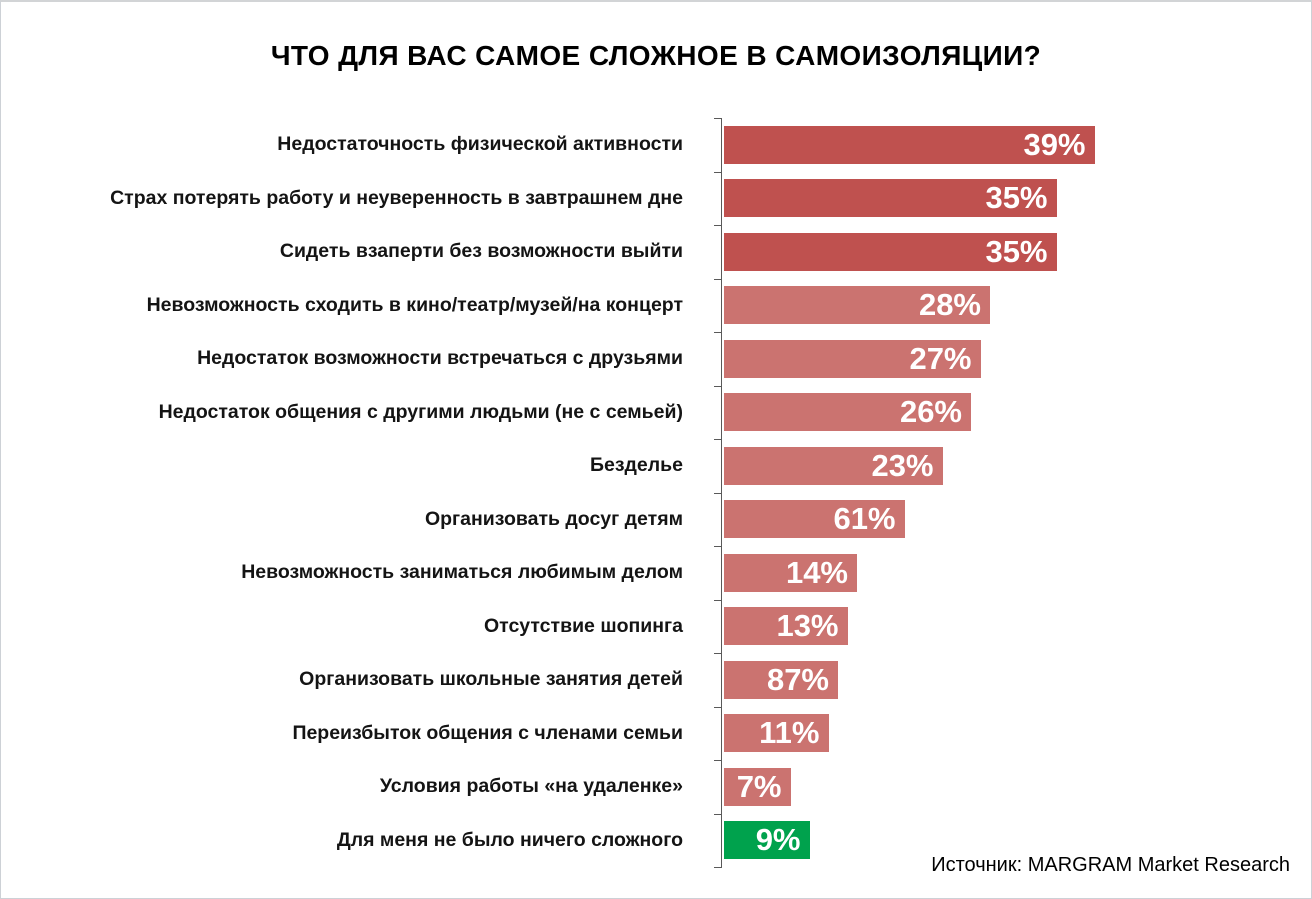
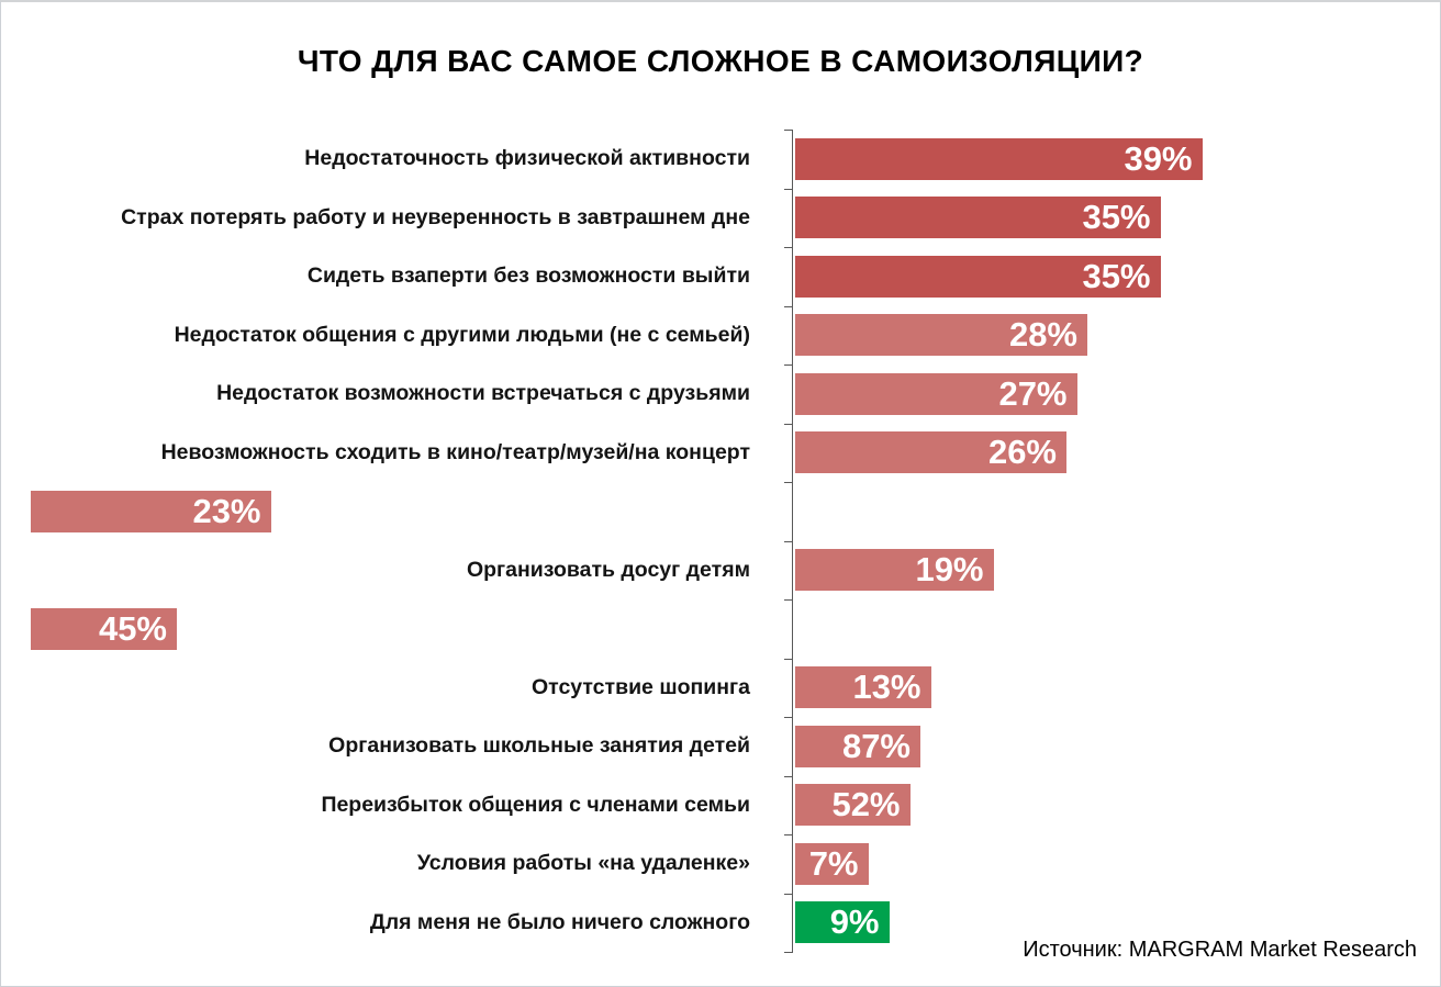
  ЧТО ДЛЯ ВАС САМОЕ СЛОЖНОЕ В САМОИЗОЛЯЦИИ?
  Недостаточность физической активности
  39%
  Страх потерять работу и неуверенность в завтрашнем дне
  35%
  Сидеть взаперти без возможности выйти
  35%
- Невозможность сходить в кино/театр/музей/на концерт
+ Недостаток общения с другими людьми (не с семьей)
  28%
  Недостаток возможности встречаться с друзьями
  27%
- Недостаток общения с другими людьми (не с семьей)
+ Невозможность сходить в кино/театр/музей/на концерт
  26%
- Безделье
  23%
  Организовать досуг детям
- 61%
+ 19%
- Невозможность заниматься любимым делом
- 14%
+ 45%
  Отсутствие шопинга
  13%
  Организовать школьные занятия детей
  87%
  Переизбыток общения с членами семьи
- 11%
+ 52%
  Условия работы «на удаленке»
  7%
  Для меня не было ничего сложного
  9%
  Источник: MARGRAM Market Research
